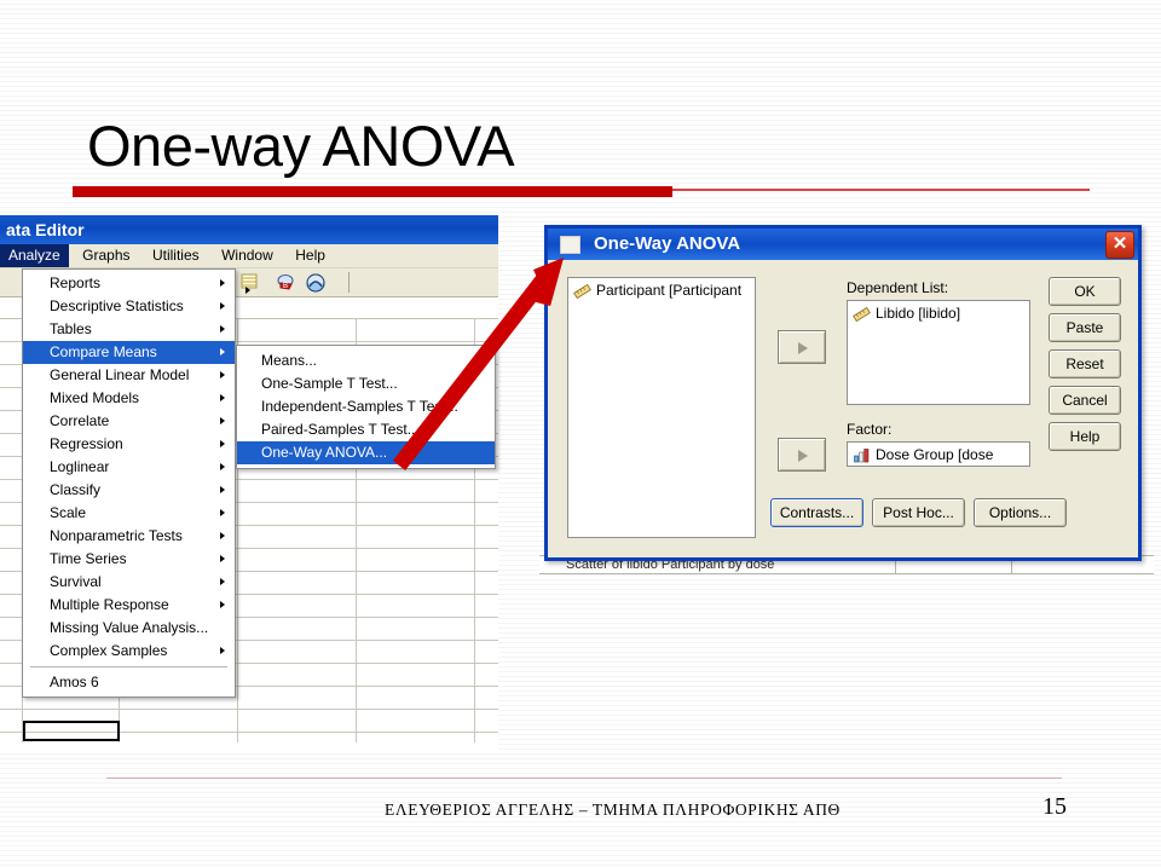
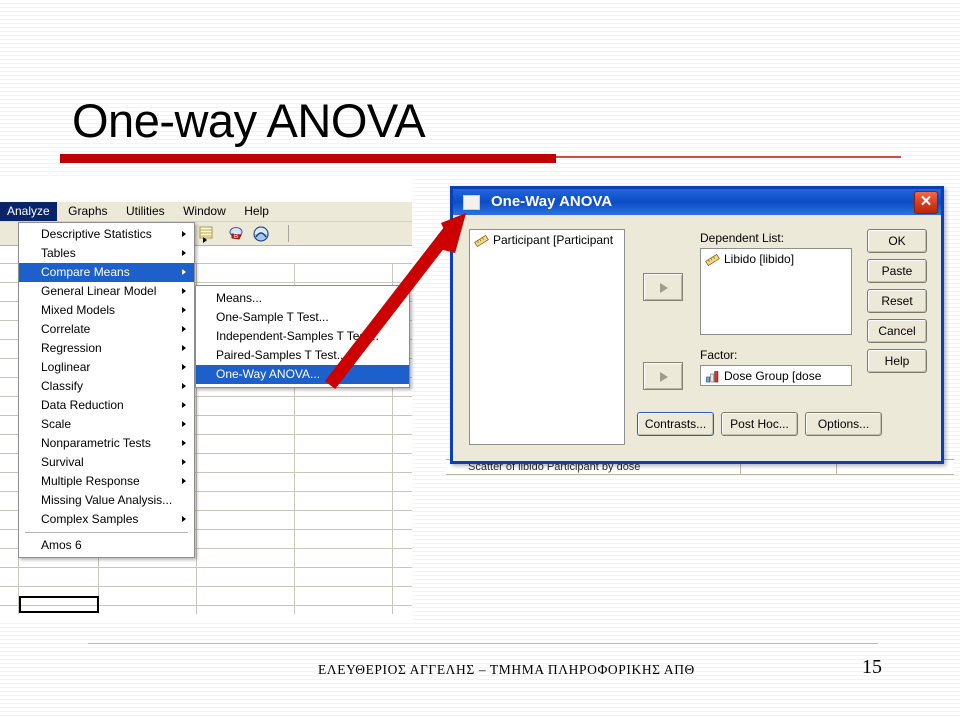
  One-way ANOVA
- ata Editor
  Analyze Graphs Utilities Window Help
- Reports
  Descriptive Statistics
  Tables
  Compare Means
  General Linear Model
  Mixed Models
  Correlate
  Regression
  Loglinear
  Classify
+ Data Reduction
  Scale
  Nonparametric Tests
- Time Series
  Survival
  Multiple Response
  Missing Value Analysis...
  Complex Samples
  Amos 6
  Means...
  One-Sample T Test...
  Independent-Samples T Te.
  Paired-Samples T Test..
  One-Way ANOVA...
  Scatter of libido Participant by dose
  One-Way ANOVA
  ✕
  Participant [Participant
  Dependent List:
  Libido [libido]
  Factor:
  Dose Group [dose
  OK
  Paste
  Reset
  Cancel
  Help
  Contrasts...
  Post Hoc...
  Options...
  ΕΛΕΥΘΕΡΙΟΣ ΑΓΓΕΛΗΣ – ΤΜΗΜΑ ΠΛΗΡΟΦΟΡΙΚΗΣ ΑΠΘ
  15
